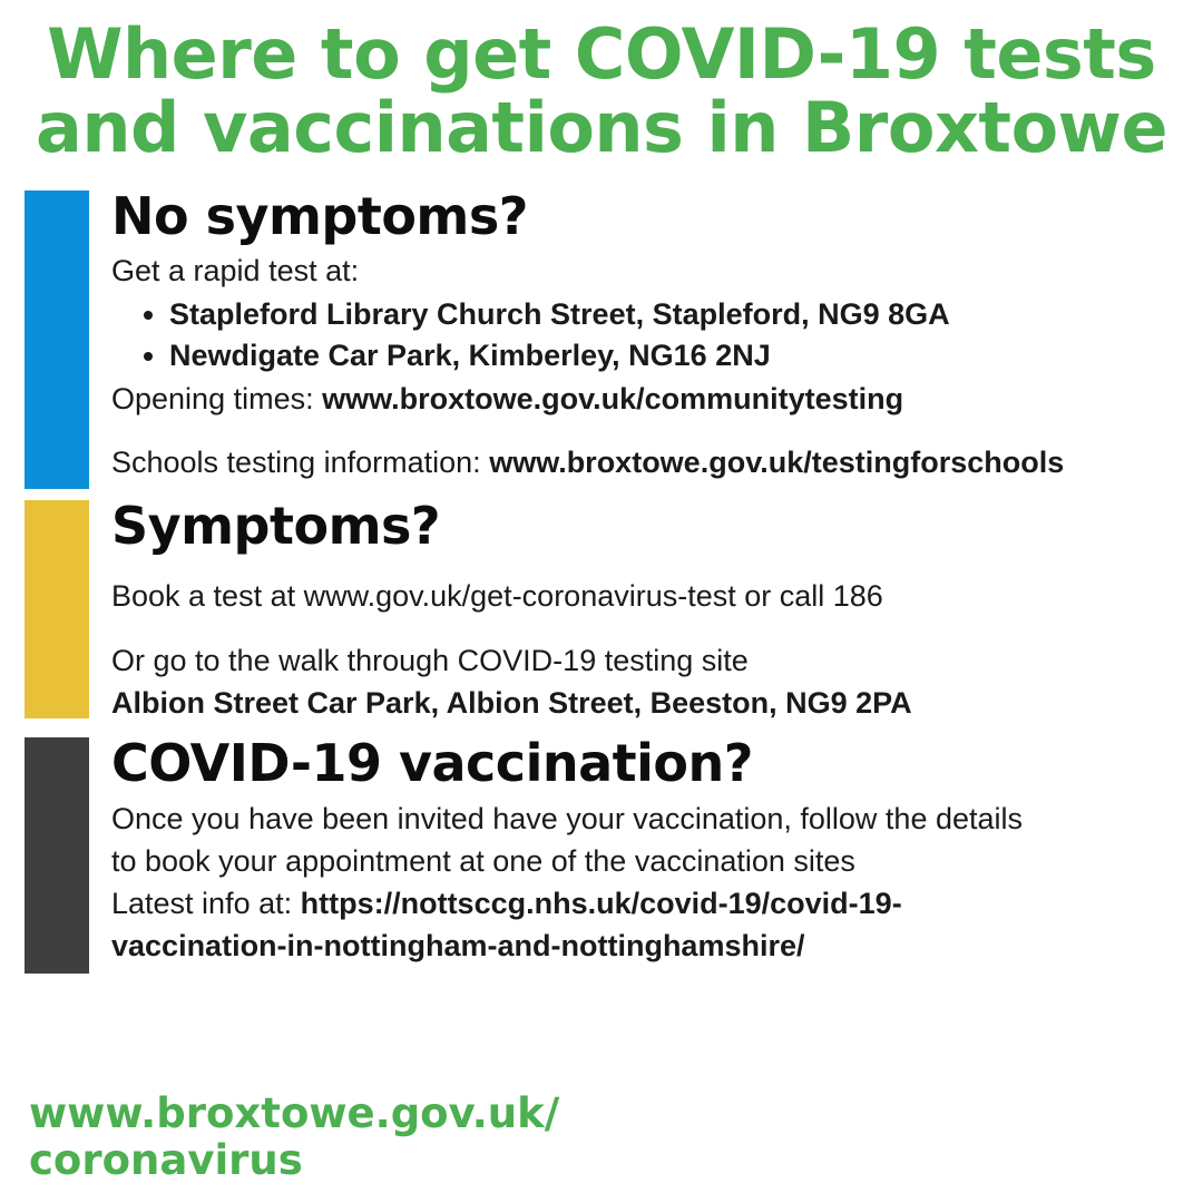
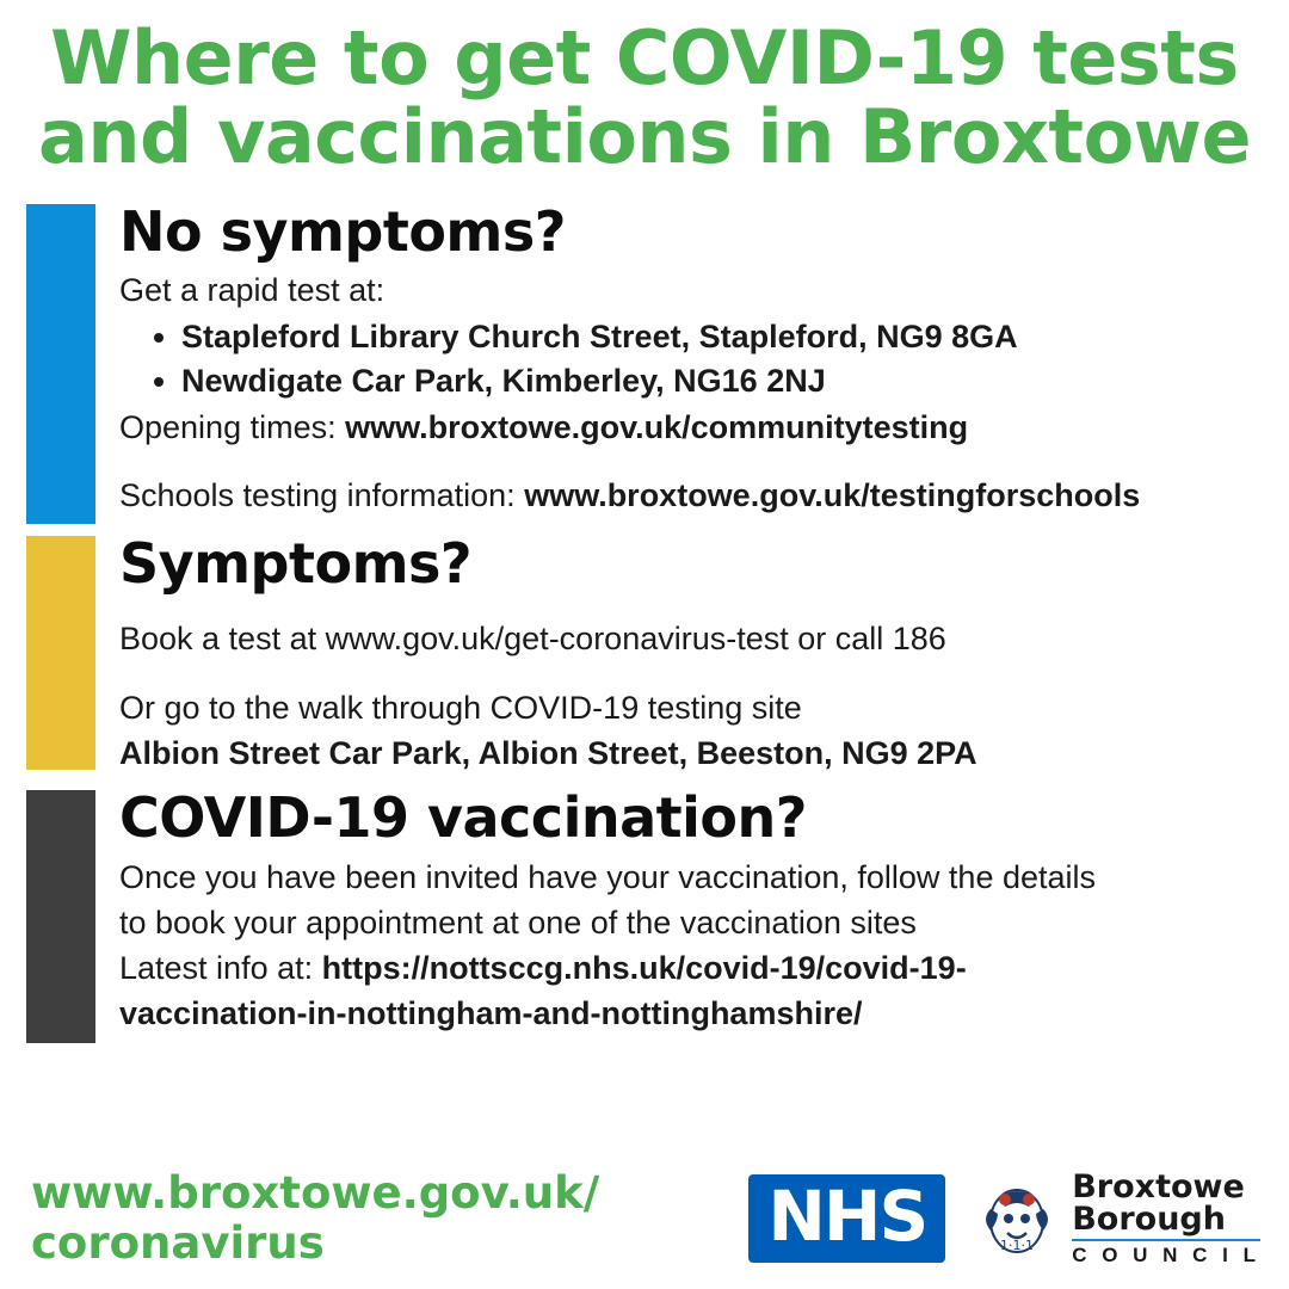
  Where to get COVID-19 tests
  and vaccinations in Broxtowe
  No symptoms?
  Get a rapid test at:
  Stapleford Library Church Street, Stapleford, NG9 8GA
  Newdigate Car Park, Kimberley, NG16 2NJ
  Opening times: www.broxtowe.gov.uk/communitytesting
  Schools testing information: www.broxtowe.gov.uk/testingforschools
  Symptoms?
  Book a test at www.gov.uk/get-coronavirus-test or call 186
  Or go to the walk through COVID-19 testing site
  Albion Street Car Park, Albion Street, Beeston, NG9 2PA
  COVID-19 vaccination?
  Once you have been invited have your vaccination, follow the details
  to book your appointment at one of the vaccination sites
  Latest info at: https://nottsccg.nhs.uk/covid-19/covid-19-
  vaccination-in-nottingham-and-nottinghamshire/
  www.broxtowe.gov.uk/
  coronavirus
+ NHS
+ 1·1·1
+ Broxtowe
+ Borough
+ C O U N C I L
